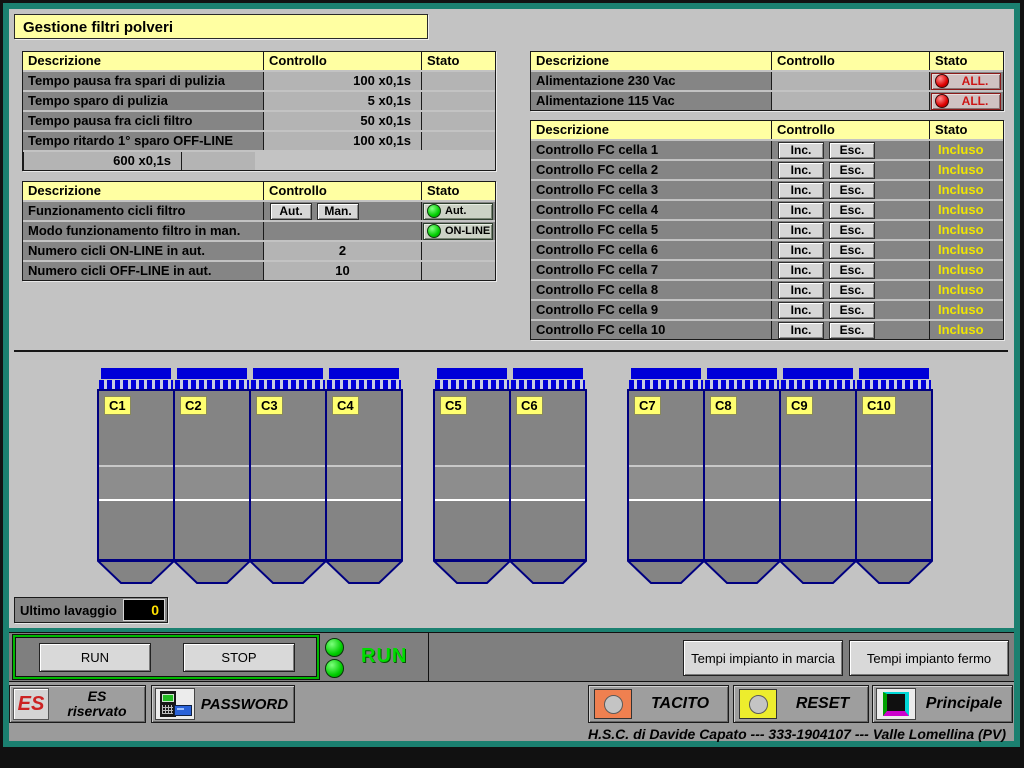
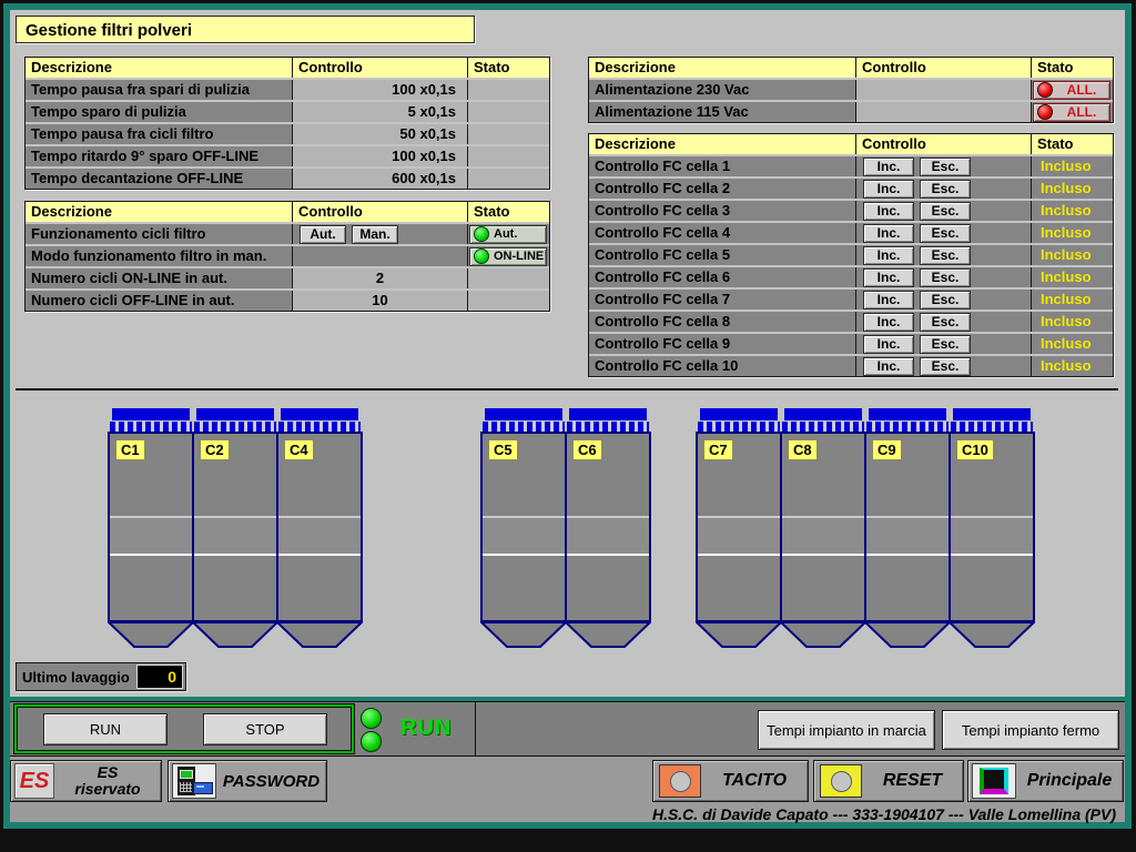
  Gestione filtri polveri
  Descrizione
  Controllo
  Stato
  Tempo pausa fra spari di pulizia
  100 x0,1s
  Tempo sparo di pulizia
  5 x0,1s
  Tempo pausa fra cicli filtro
  50 x0,1s
- Tempo ritardo 1° sparo OFF-LINE
+ Tempo ritardo 9° sparo OFF-LINE
  100 x0,1s
+ Tempo decantazione OFF-LINE
  600 x0,1s
  Descrizione
  Controllo
  Stato
  Funzionamento cicli filtro
  Aut.
  Man.
  Aut.
  Modo funzionamento filtro in man.
  ON-LINE
  Numero cicli ON-LINE in aut.
  2
  Numero cicli OFF-LINE in aut.
  10
  Descrizione
  Controllo
  Stato
  Alimentazione 230 Vac
  ALL.
  Alimentazione 115 Vac
  ALL.
  Descrizione
  Controllo
  Stato
  Controllo FC cella 1
  Inc.
  Esc.
  Incluso
  Controllo FC cella 2
  Inc.
  Esc.
  Incluso
  Controllo FC cella 3
  Inc.
  Esc.
  Incluso
  Controllo FC cella 4
  Inc.
  Esc.
  Incluso
  Controllo FC cella 5
  Inc.
  Esc.
  Incluso
  Controllo FC cella 6
  Inc.
  Esc.
  Incluso
  Controllo FC cella 7
  Inc.
  Esc.
  Incluso
  Controllo FC cella 8
  Inc.
  Esc.
  Incluso
  Controllo FC cella 9
  Inc.
  Esc.
  Incluso
  Controllo FC cella 10
  Inc.
  Esc.
  Incluso
  C1
  C2
- C3
  C4
  C5
  C6
  C7
  C8
  C9
  C10
  Ultimo lavaggio
  0
  RUN
  STOP
  RUN
  Tempi impianto in marcia
  Tempi impianto fermo
  ES
  ES
  riservato
  PASSWORD
  TACITO
  RESET
  Principale
  H.S.C. di Davide Capato --- 333-1904107 --- Valle Lomellina (PV)
